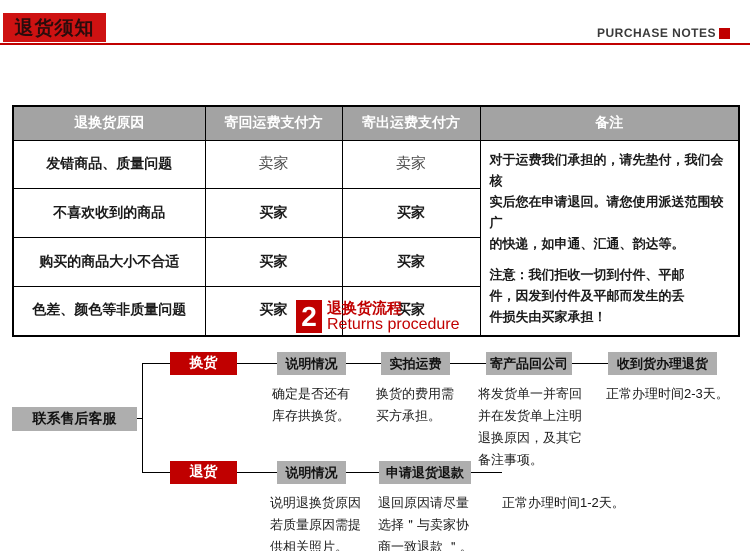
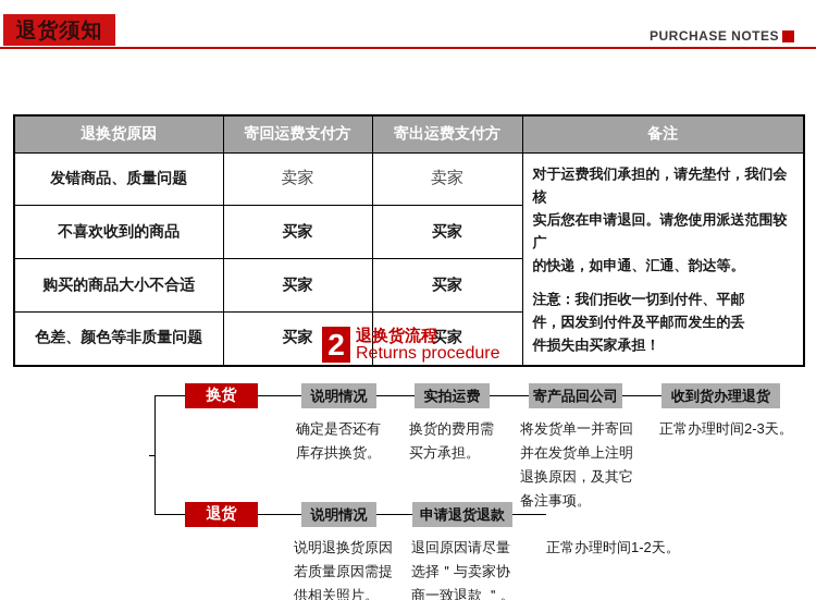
  退货须知
  PURCHASE NOTES
  退换货原因	寄回运费支付方	寄出运费支付方	备注
  发错商品、质量问题	卖家	卖家	对于运费我们承担的，请先垫付，我们会核 实后您在申请退回。请您使用派送范围较广 的快递，如申通、汇通、韵达等。 注意：我们拒收一切到付件、平邮 件，因发到付件及平邮而发生的丢 件损失由买家承担！
  不喜欢收到的商品	买家	买家
  购买的商品大小不合适	买家	买家
  色差、颜色等非质量问题	买家	买家
  2
  退换货流程
  Returns procedure
- 联系售后客服
  换货
  说明情况
  实拍运费
  寄产品回公司
  收到货办理退货
  确定是否还有
  库存拱换货。
  换货的费用需
  买方承担。
  将发货单一并寄回
  并在发货单上注明
  退换原因，及其它
  备注事项。
  正常办理时间2-3天。
  退货
  说明情况
  申请退货退款
  说明退换货原因
  若质量原因需提
  供相关照片。
  退回原因请尽量
  选择＂与卖家协
  商一致退款 ＂。
  正常办理时间1-2天。
